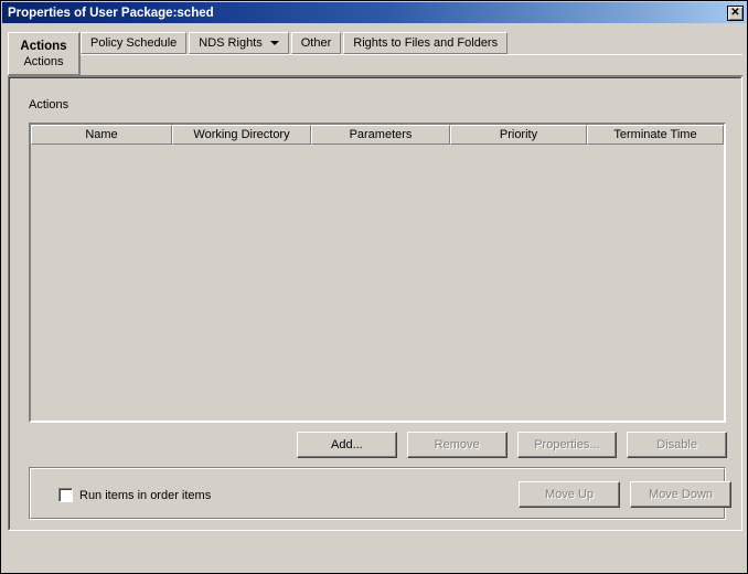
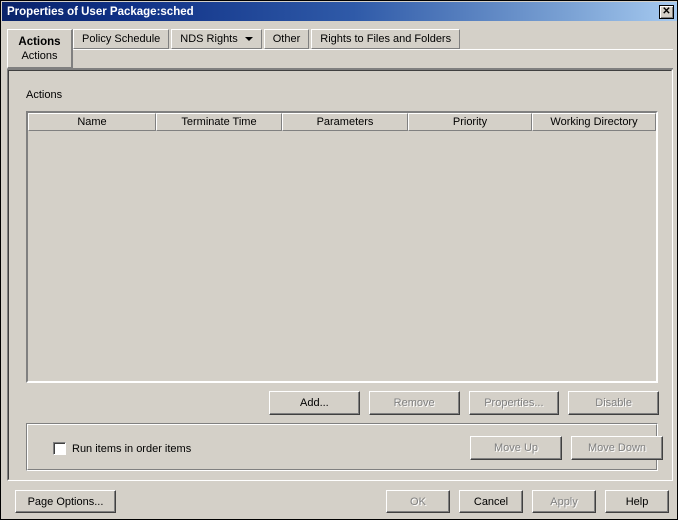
  Properties of User Package:sched
  ✕
  Policy Schedule
  NDS Rights
  Other
  Rights to Files and Folders
  Actions
  Actions
  Actions
  Name
- Working Directory
+ Terminate Time
  Parameters
  Priority
- Terminate Time
+ Working Directory
  Add...
  Remove
  Properties...
  Disable
  Run items in order items
  Move Up
  Move Down
+ Page Options...
+ OK
+ Cancel
+ Apply
+ Help
